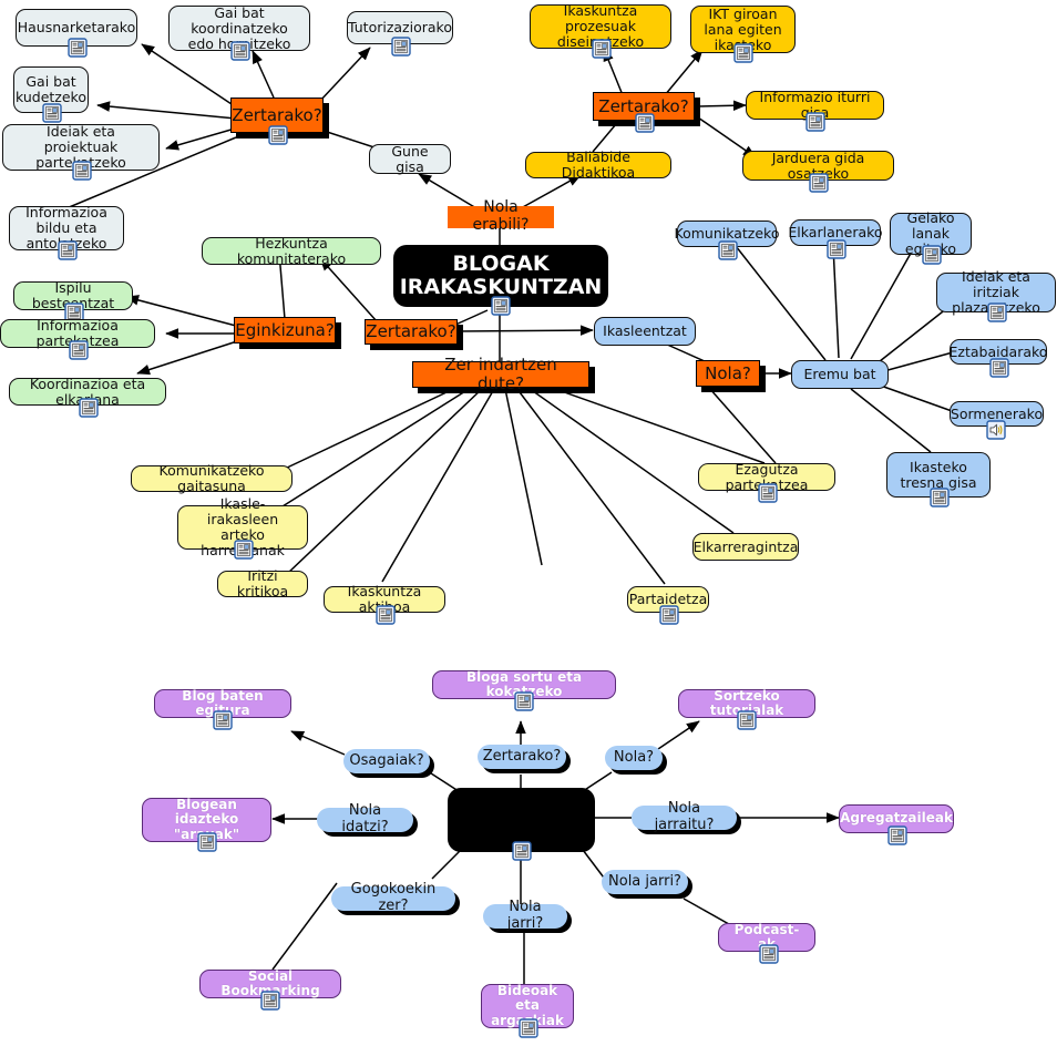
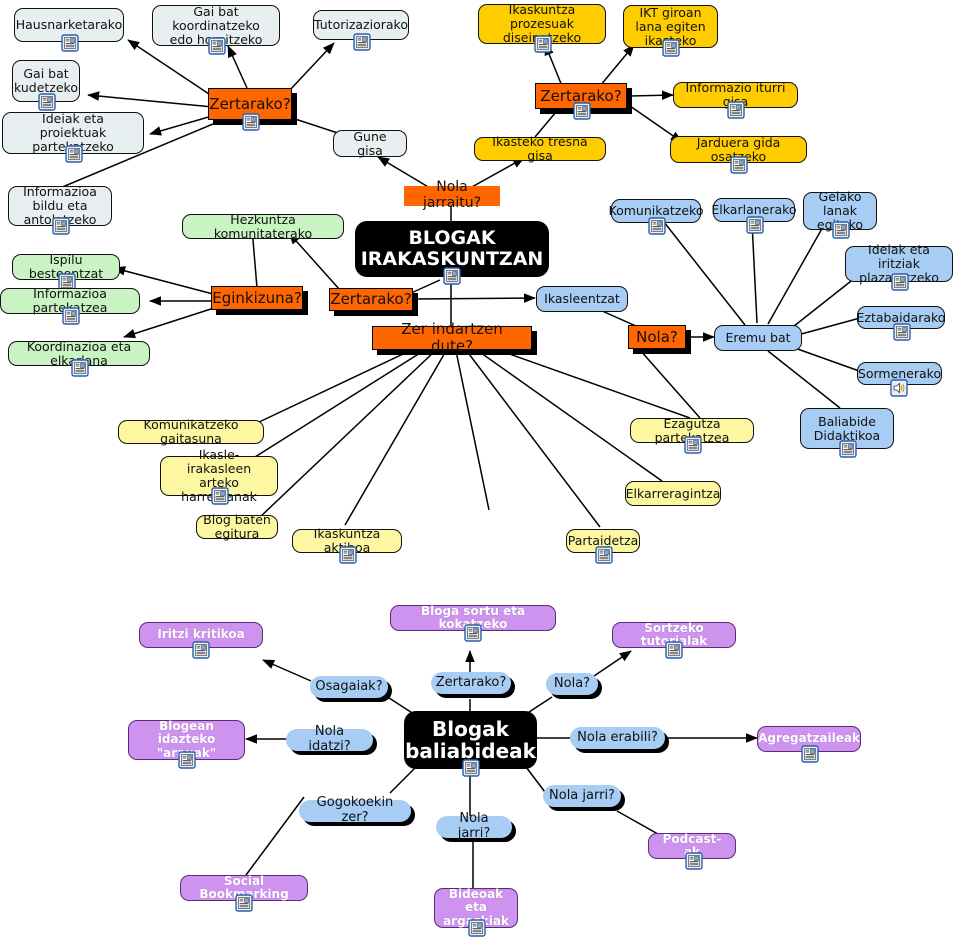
  Hausnarketarako
  Gai bat koordinatzeko edo hitzeko
  Tutorizaziorako
  Gai bat kudetzeko
  Ideiak eta proiektuak partetzeko
  Informazioa bildu eta antozeko
  Gune gisa
  Ikaskuntza prozesuak diseizeko
  IKT giroan lana egiten ikako
  Informazio iturri ga
  Jarduera gida osatzeko
- Baliabide Didaktikoa
+ Ikasteko tresna gisa
  Hezkuntza komunitaterako
  Ispilu bestentzat
  Informazioa partetzea
  Koordinazioa eta elkaana
  Ikasleentzat
  Eremu bat
  Komunikatzeko
  Elkarlanerako
  Gelako lanak egko
  Ideiak eta iritziak plazazeko
  Eztabaidarako
  Sormenerako
- Ikasteko tresna gisa
+ Baliabide Didaktikoa
  Komunikatzeko gaitasuna
  Ikasle-irakasleen arteko harreanak
- Iritzi kritikoa
+ Blog baten egitura
  Ikaskuntza akoa
  Partaidetza
  Elkarreragintza
  Ezagutza partetzea
- Nola erabili?
+ Nola jarraitu?
  Zertarako?
  Zertarako?
  Zertarako?
  Eginkizuna?
  Zer indartzen dute?
  Nola?
  BLOGAK IRAKASKUNTZAN
+ Blogak baliabideak
  Osagaiak?
  Zertarako?
  Nola?
  Nola idatzi?
- Nola jarraitu?
+ Nola erabili?
  Nola jarri?
  Gogokoekin zer?
  Nola jarri?
- Blog baten egitura
+ Iritzi kritikoa
  Bloga sortu eta kokatzeko
  Sortzeko tutorialak
  Blogean idazteko "arak"
  Agregatzaileak
  Podcast-ak
  Social Bookmarking
  Bideoak eta argiak
